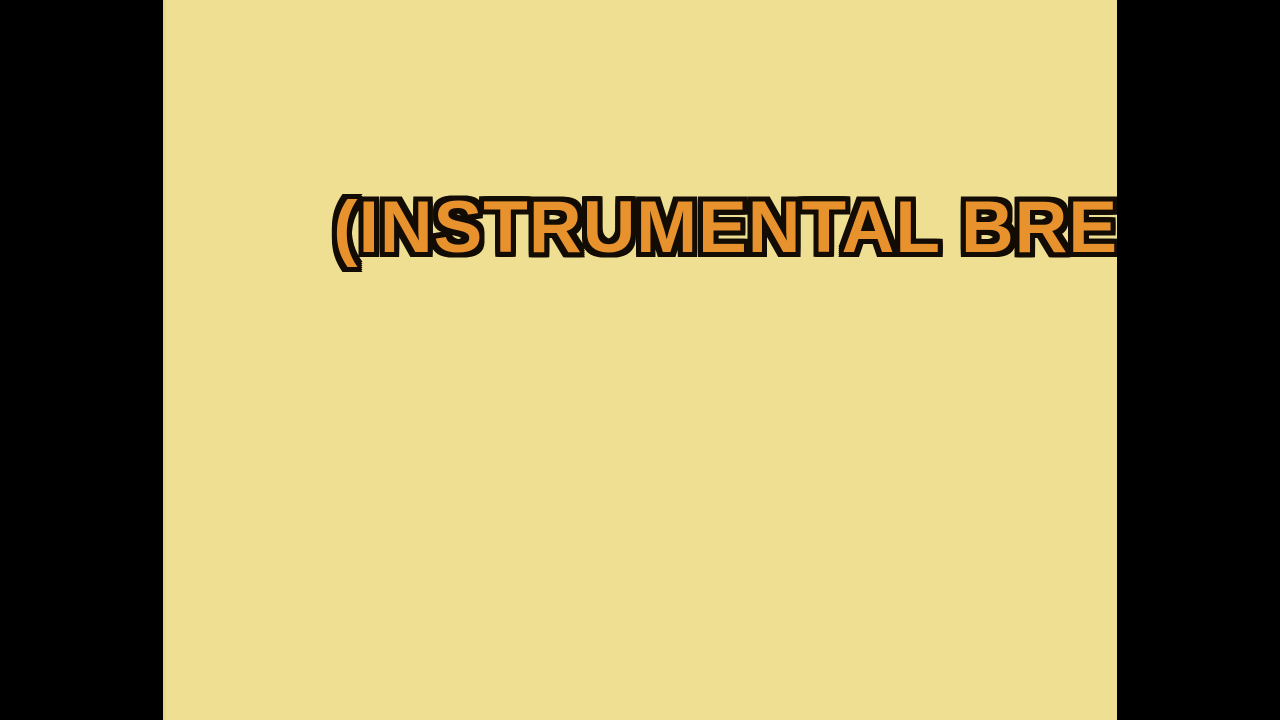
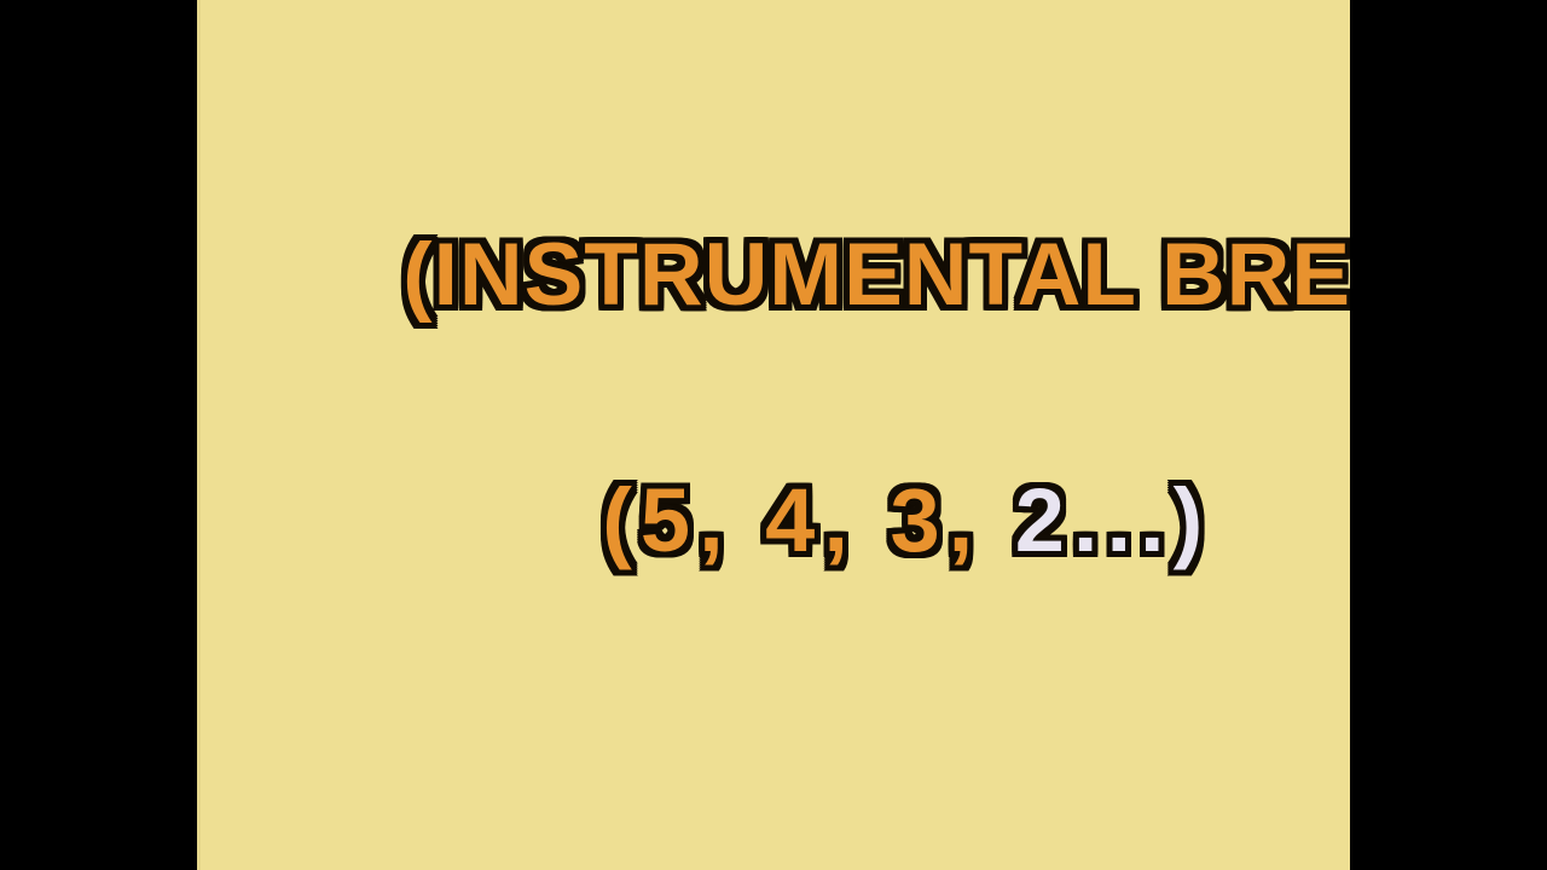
  (INSTRUMENTAL BRE
+ (5, 4, 3, 2...)
